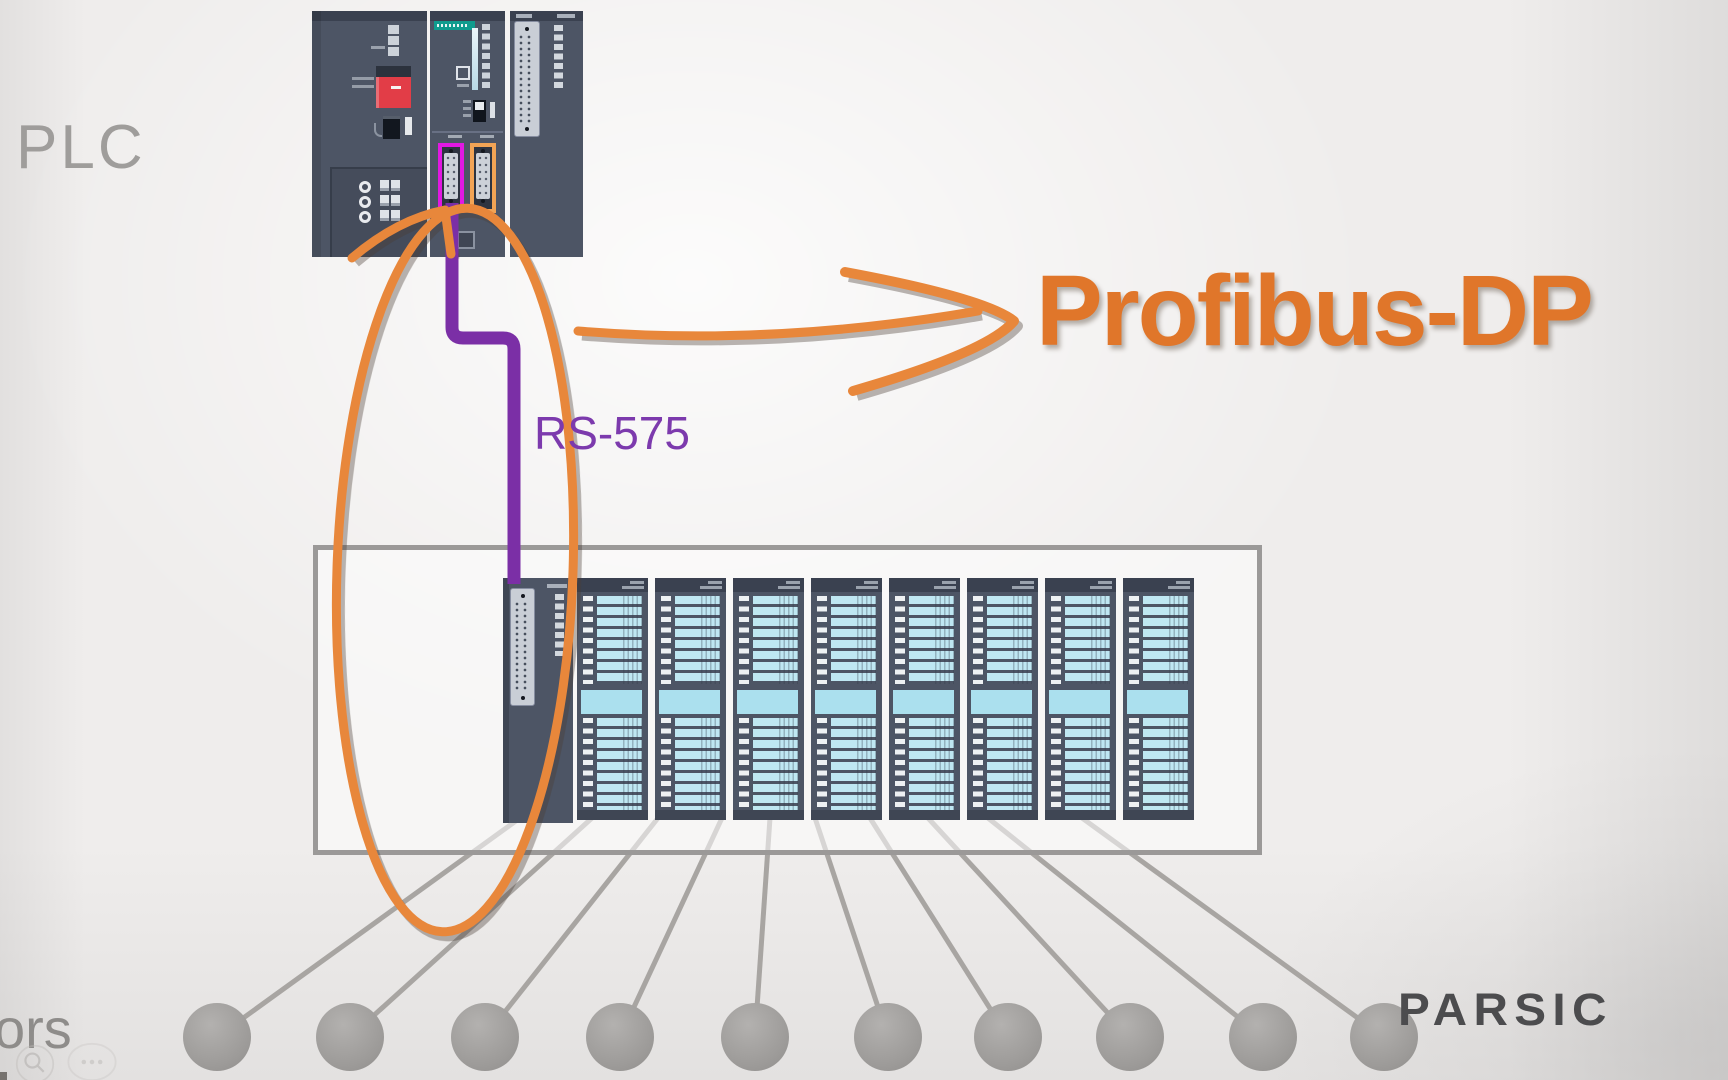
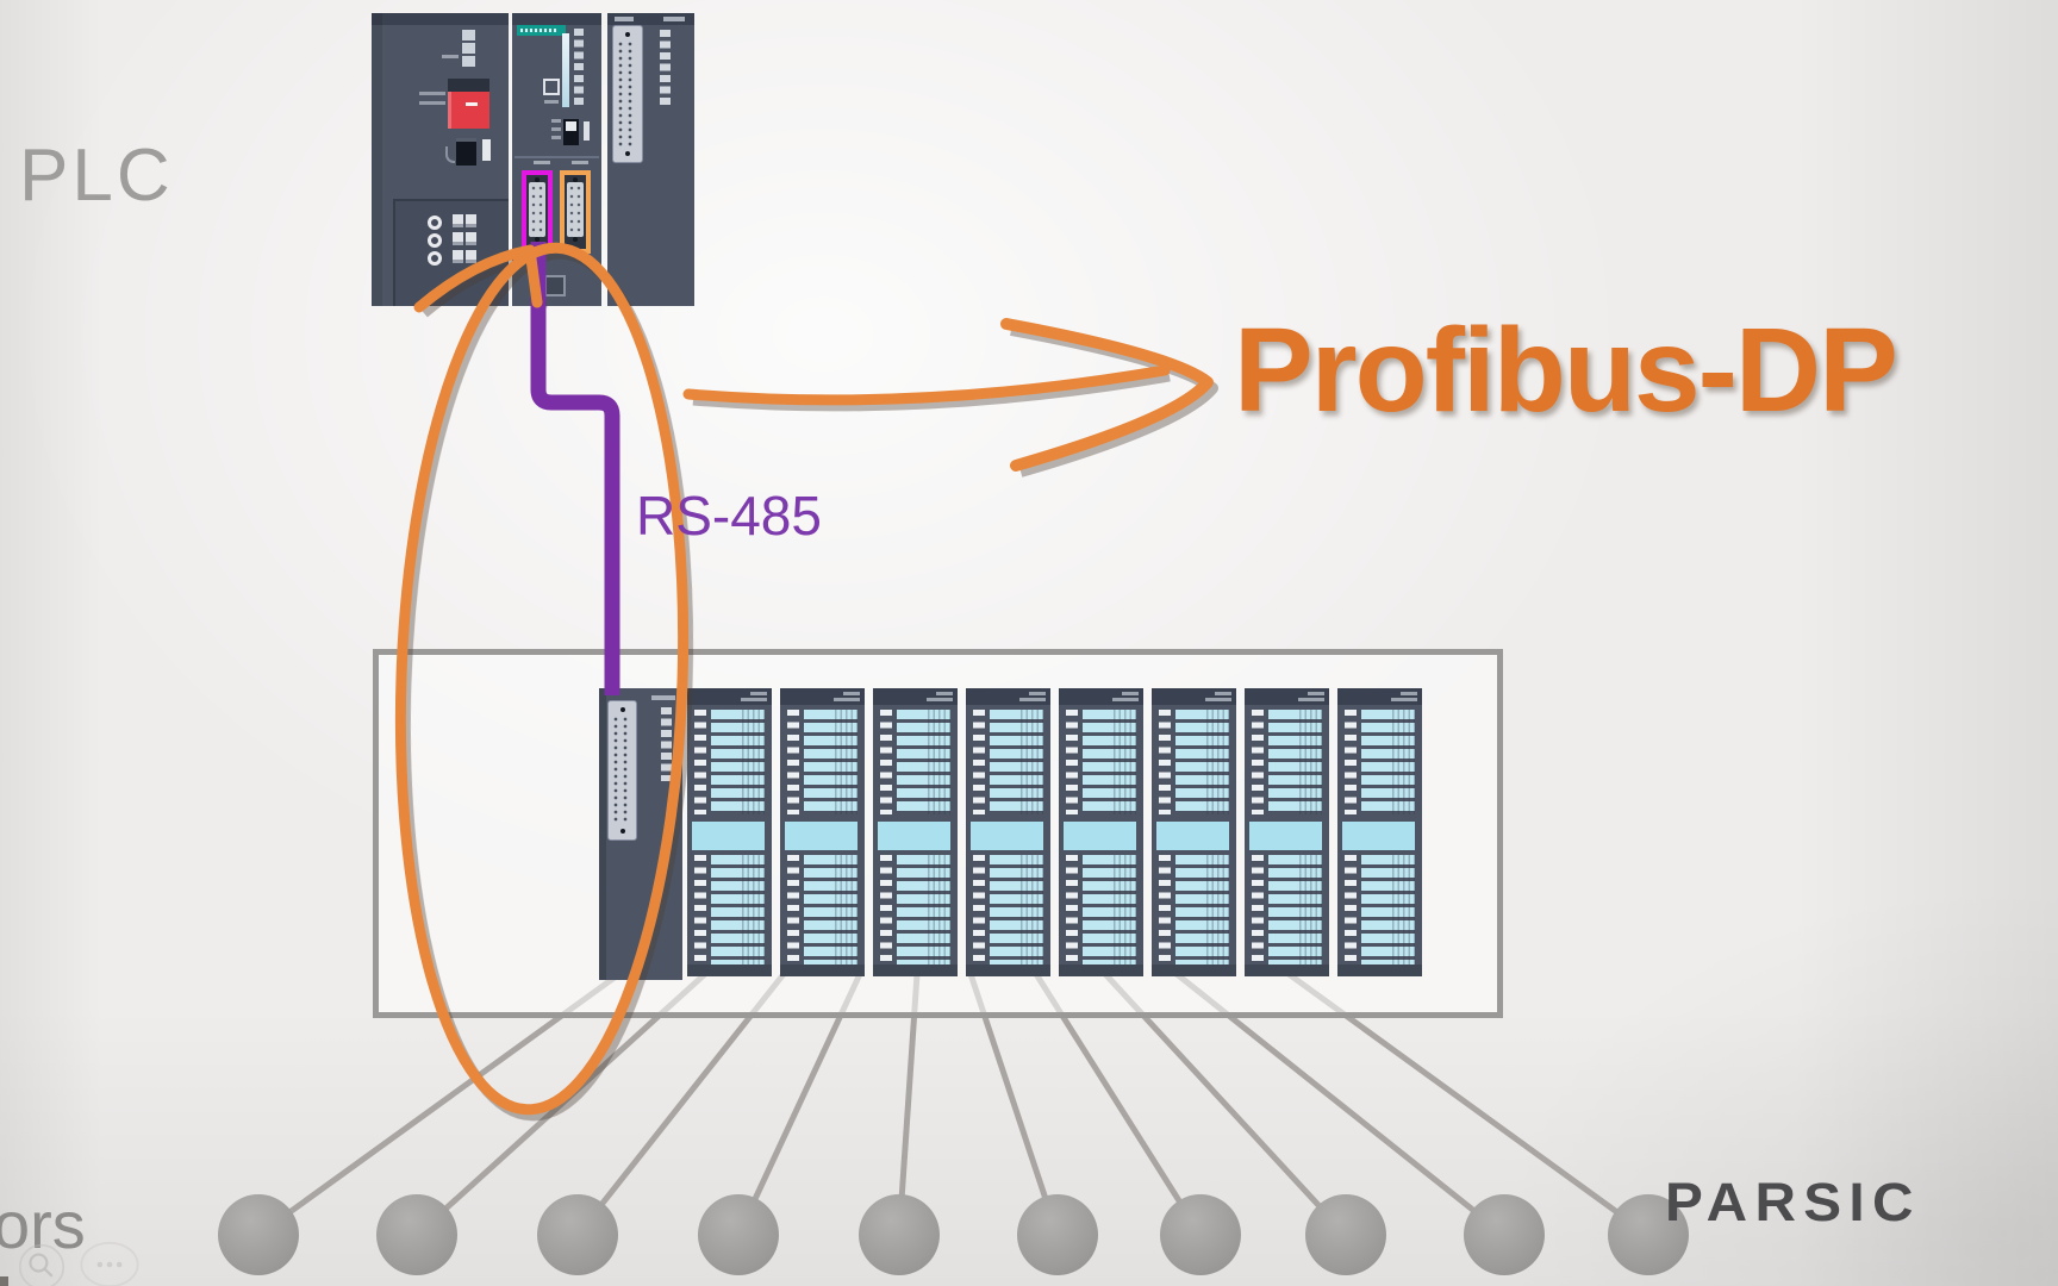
  PLC
- RS-575
+ RS-485
  Profibus-DP
  ors
  PARSIC
